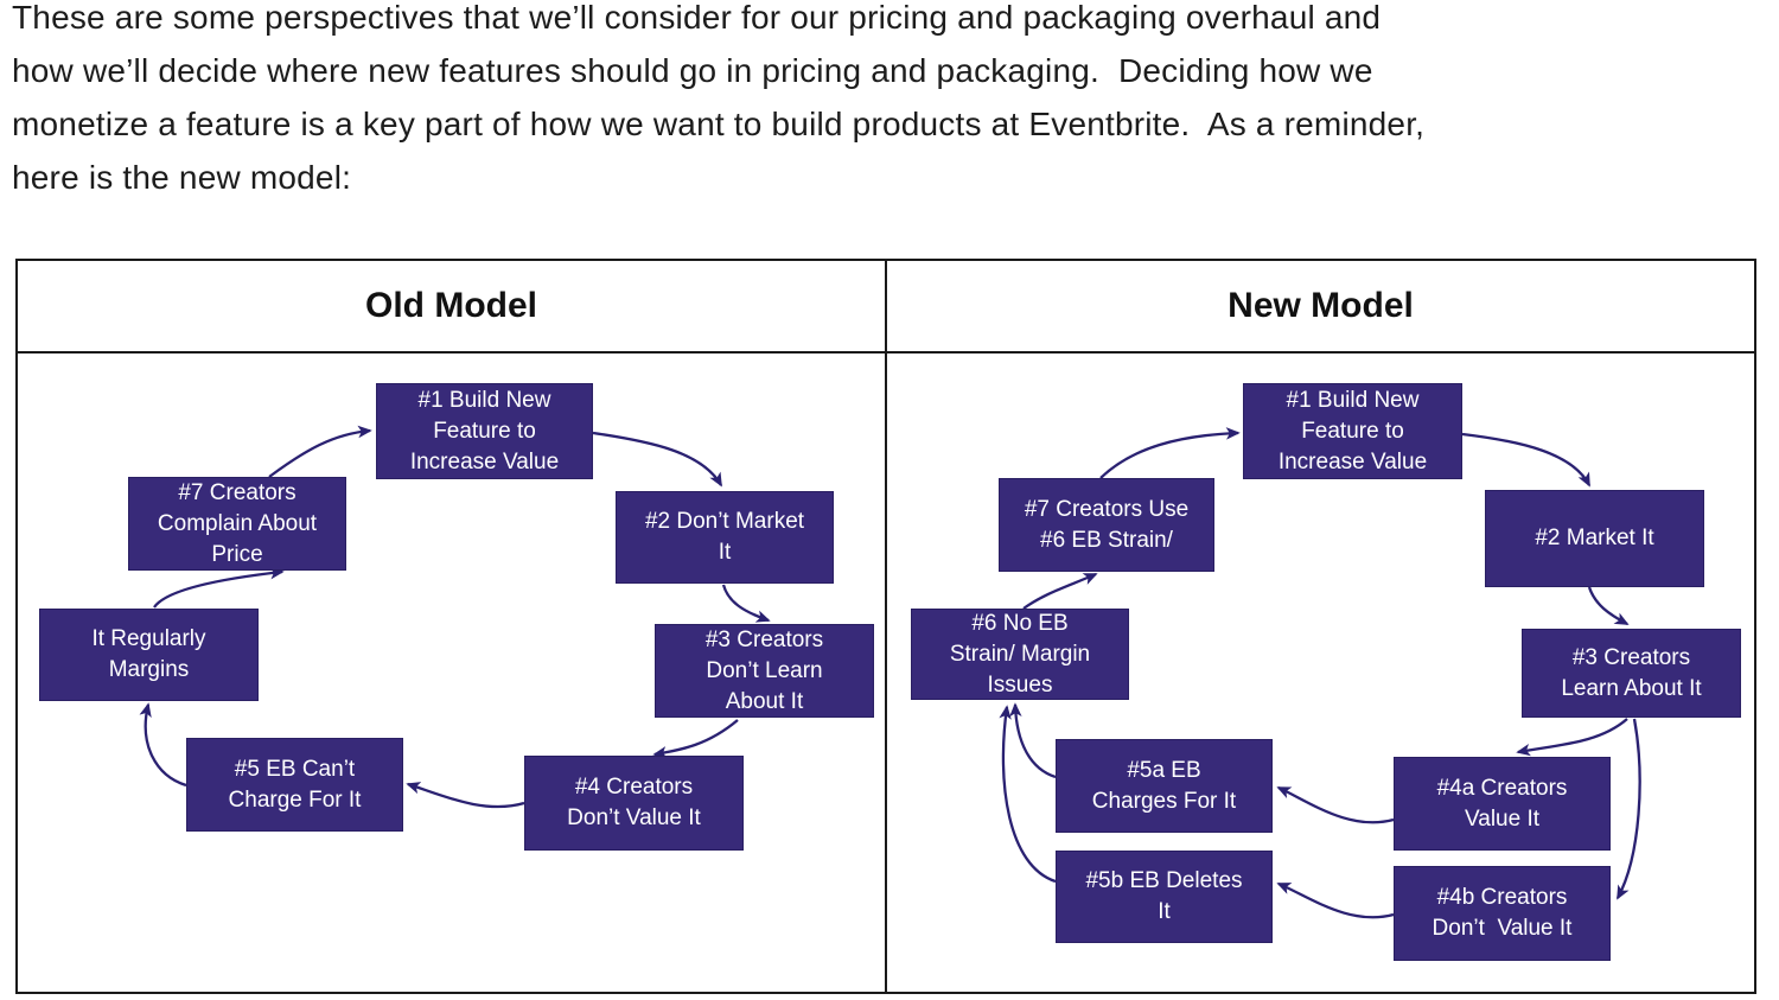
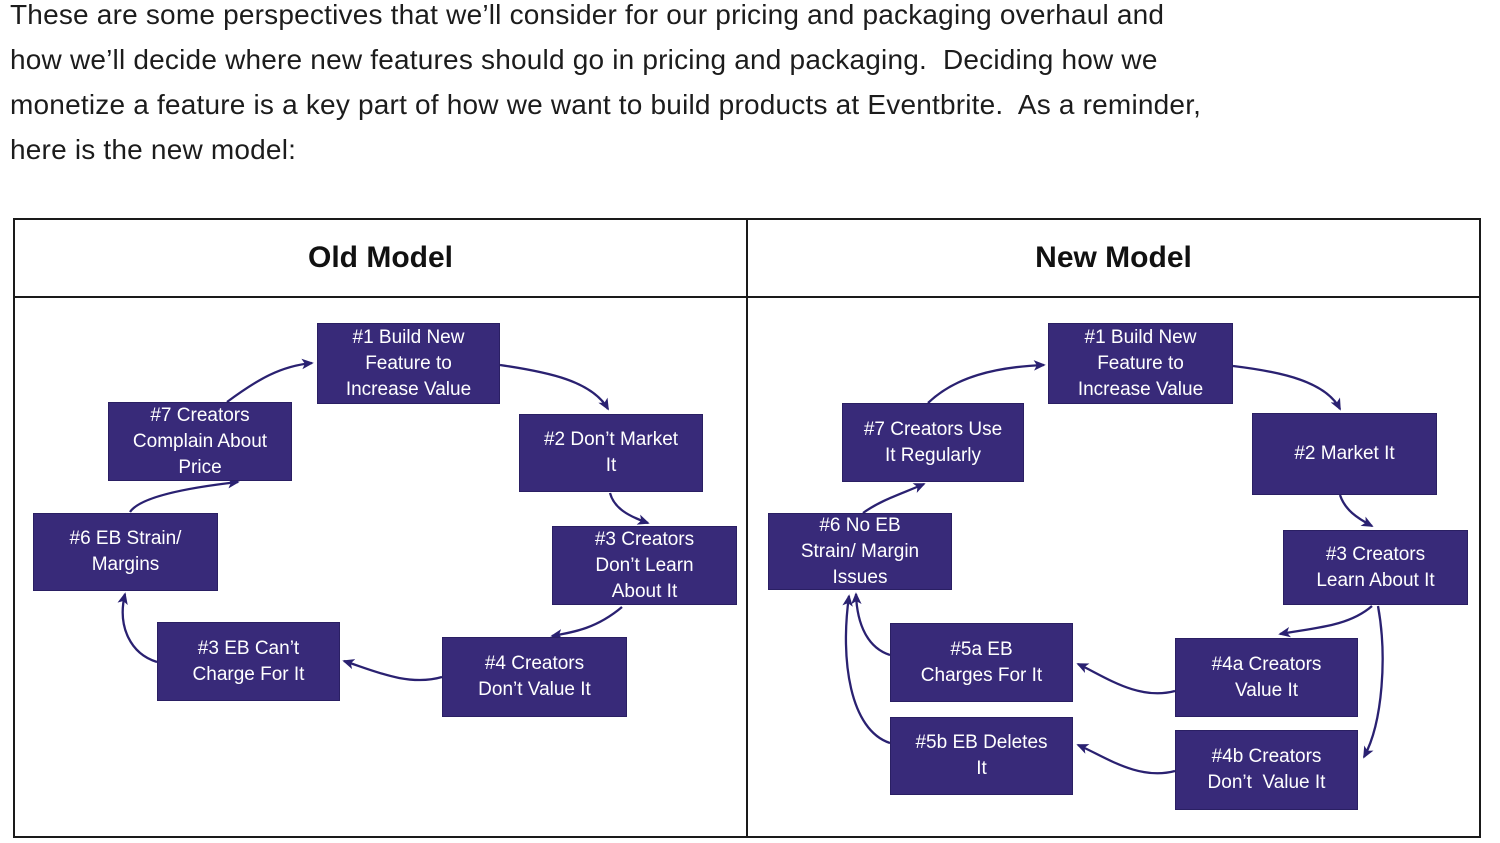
  These are some perspectives that we’ll consider for our pricing and packaging overhaul and
  how we’ll decide where new features should go in pricing and packaging. Deciding how we
  monetize a feature is a key part of how we want to build products at Eventbrite. As a reminder,
  here is the new model:
  Old Model
  New Model
  #1 Build New
  Feature to
  Increase Value
  #2 Don’t Market
  It
  #3 Creators
  Don’t Learn
  About It
  #4 Creators
  Don’t Value It
- #5 EB Can’t
+ #3 EB Can’t
  Charge For It
- It Regularly
+ #6 EB Strain/
  Margins
  #7 Creators
  Complain About
  Price
  #1 Build New
  Feature to
  Increase Value
  #2 Market It
  #3 Creators
  Learn About It
  #4a Creators
  Value It
  #4b Creators
  Don’t Value It
  #5a EB
  Charges For It
  #5b EB Deletes
  It
  #6 No EB
  Strain/ Margin
  Issues
  #7 Creators Use
- #6 EB Strain/
+ It Regularly
